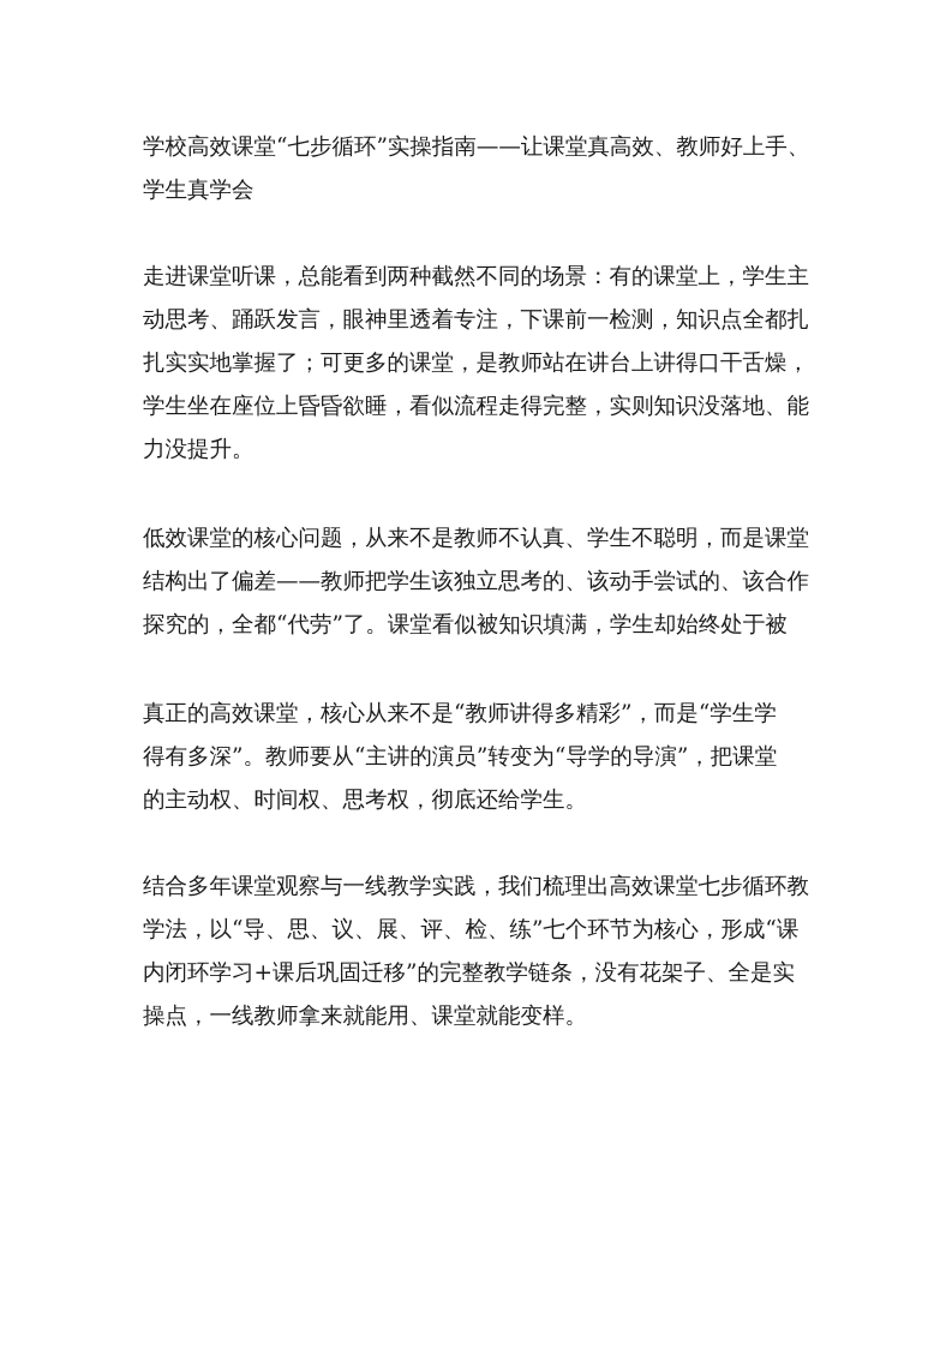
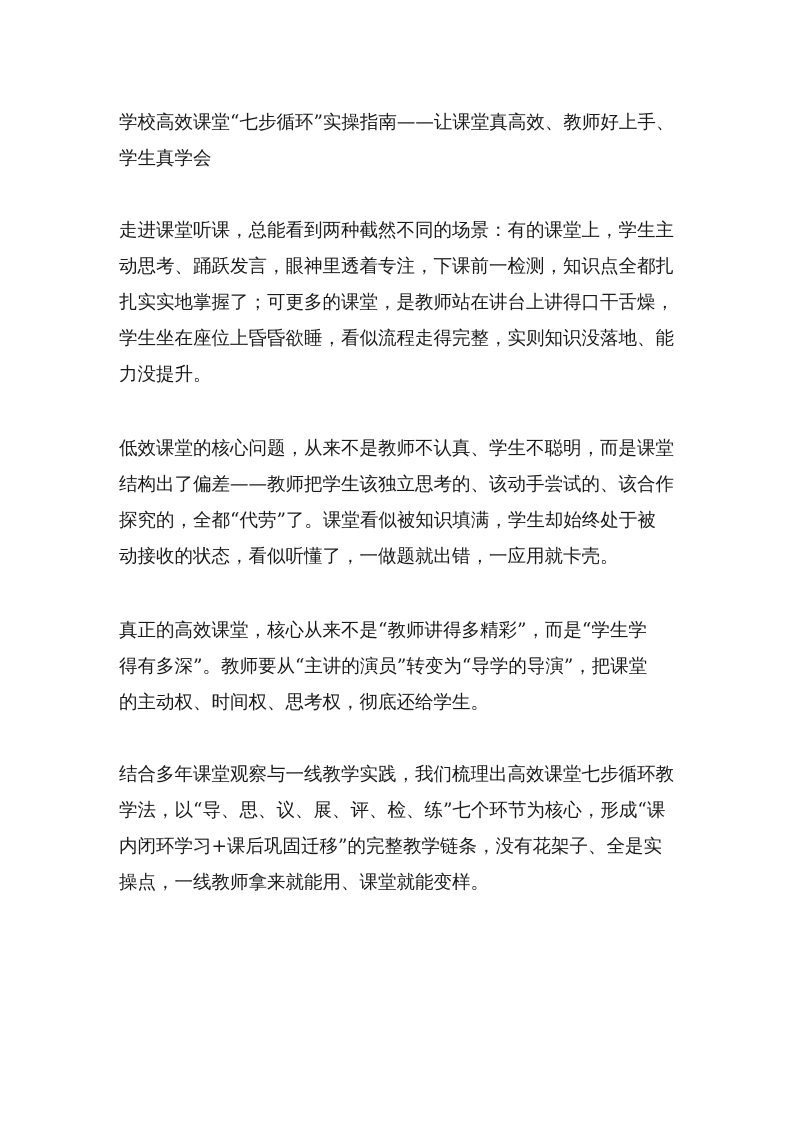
  学校高效课堂“七步循环”实操指南——让课堂真高效、教师好上手、
  学生真学会
  走进课堂听课，总能看到两种截然不同的场景：有的课堂上，学生主
  动思考、踊跃发言，眼神里透着专注，下课前一检测，知识点全都扎
  扎实实地掌握了；可更多的课堂，是教师站在讲台上讲得口干舌燥，
  学生坐在座位上昏昏欲睡，看似流程走得完整，实则知识没落地、能
  力没提升。
  低效课堂的核心问题，从来不是教师不认真、学生不聪明，而是课堂
  结构出了偏差——教师把学生该独立思考的、该动手尝试的、该合作
  探究的，全都“代劳”了。课堂看似被知识填满，学生却始终处于被
+ 动接收的状态，看似听懂了，一做题就出错，一应用就卡壳。
  真正的高效课堂，核心从来不是“教师讲得多精彩”，而是“学生学
  得有多深”。教师要从“主讲的演员”转变为“导学的导演”，把课堂
  的主动权、时间权、思考权，彻底还给学生。
  结合多年课堂观察与一线教学实践，我们梳理出高效课堂七步循环教
  学法，以“导、思、议、展、评、检、练”七个环节为核心，形成“课
  内闭环学习+课后巩固迁移”的完整教学链条，没有花架子、全是实
  操点，一线教师拿来就能用、课堂就能变样。
